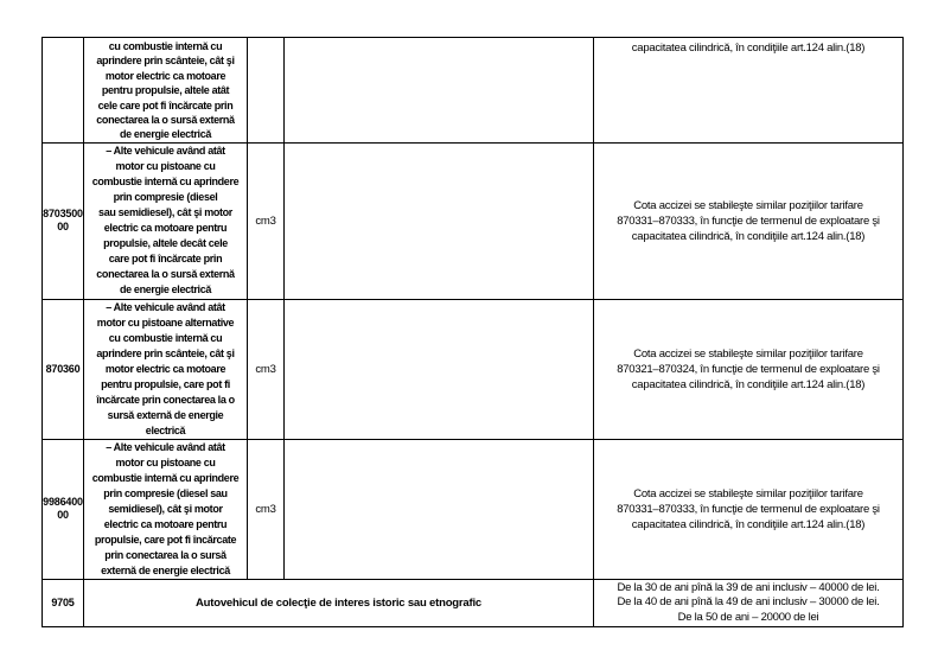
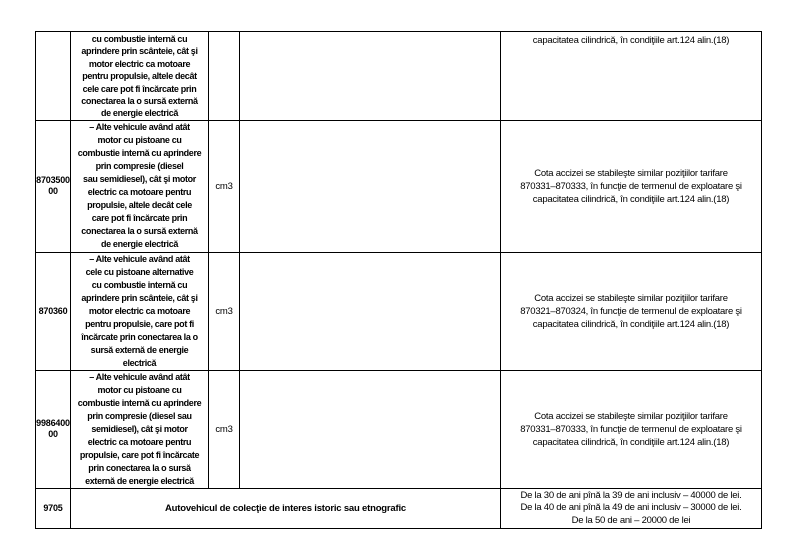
- 	cu combustie internă cu aprindere prin scânteie, cât şi motor electric ca motoare pentru propulsie, altele atât cele care pot fi încărcate prin conectarea la o sursă externă de energie electrică			capacitatea cilindrică, în condiţiile art.124 alin.(18)
+ 	cu combustie internă cu aprindere prin scânteie, cât şi motor electric ca motoare pentru propulsie, altele decât cele care pot fi încărcate prin conectarea la o sursă externă de energie electrică			capacitatea cilindrică, în condiţiile art.124 alin.(18)
  8703500 00	– Alte vehicule având atât motor cu pistoane cu combustie internă cu aprindere prin compresie (diesel sau semidiesel), cât şi motor electric ca motoare pentru propulsie, altele decât cele care pot fi încărcate prin conectarea la o sursă externă de energie electrică	cm3		Cota accizei se stabileşte similar poziţiilor tarifare 870331–870333, în funcţie de termenul de exploatare şi capacitatea cilindrică, în condiţiile art.124 alin.(18)
- 870360	– Alte vehicule având atât motor cu pistoane alternative cu combustie internă cu aprindere prin scânteie, cât şi motor electric ca motoare pentru propulsie, care pot fi încărcate prin conectarea la o sursă externă de energie electrică	cm3		Cota accizei se stabileşte similar poziţiilor tarifare 870321–870324, în funcţie de termenul de exploatare şi capacitatea cilindrică, în condiţiile art.124 alin.(18)
+ 870360	– Alte vehicule având atât cele cu pistoane alternative cu combustie internă cu aprindere prin scânteie, cât şi motor electric ca motoare pentru propulsie, care pot fi încărcate prin conectarea la o sursă externă de energie electrică	cm3		Cota accizei se stabileşte similar poziţiilor tarifare 870321–870324, în funcţie de termenul de exploatare şi capacitatea cilindrică, în condiţiile art.124 alin.(18)
  9986400 00	– Alte vehicule având atât motor cu pistoane cu combustie internă cu aprindere prin compresie (diesel sau semidiesel), cât şi motor electric ca motoare pentru propulsie, care pot fi încărcate prin conectarea la o sursă externă de energie electrică	cm3		Cota accizei se stabileşte similar poziţiilor tarifare 870331–870333, în funcţie de termenul de exploatare şi capacitatea cilindrică, în condiţiile art.124 alin.(18)
  9705	Autovehicul de colecţie de interes istoric sau etnografic	De la 30 de ani pînă la 39 de ani inclusiv – 40000 de lei. De la 40 de ani pînă la 49 de ani inclusiv – 30000 de lei. De la 50 de ani – 20000 de lei
